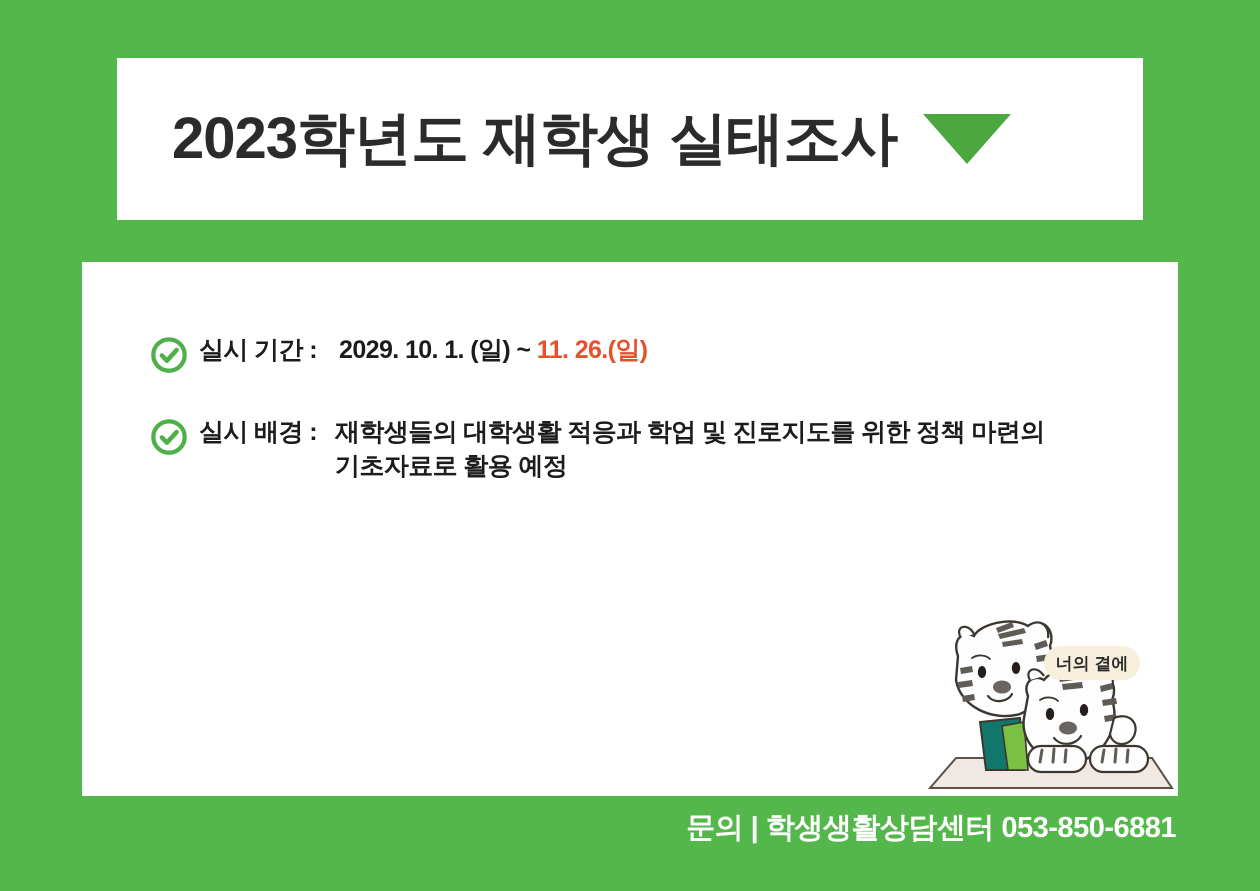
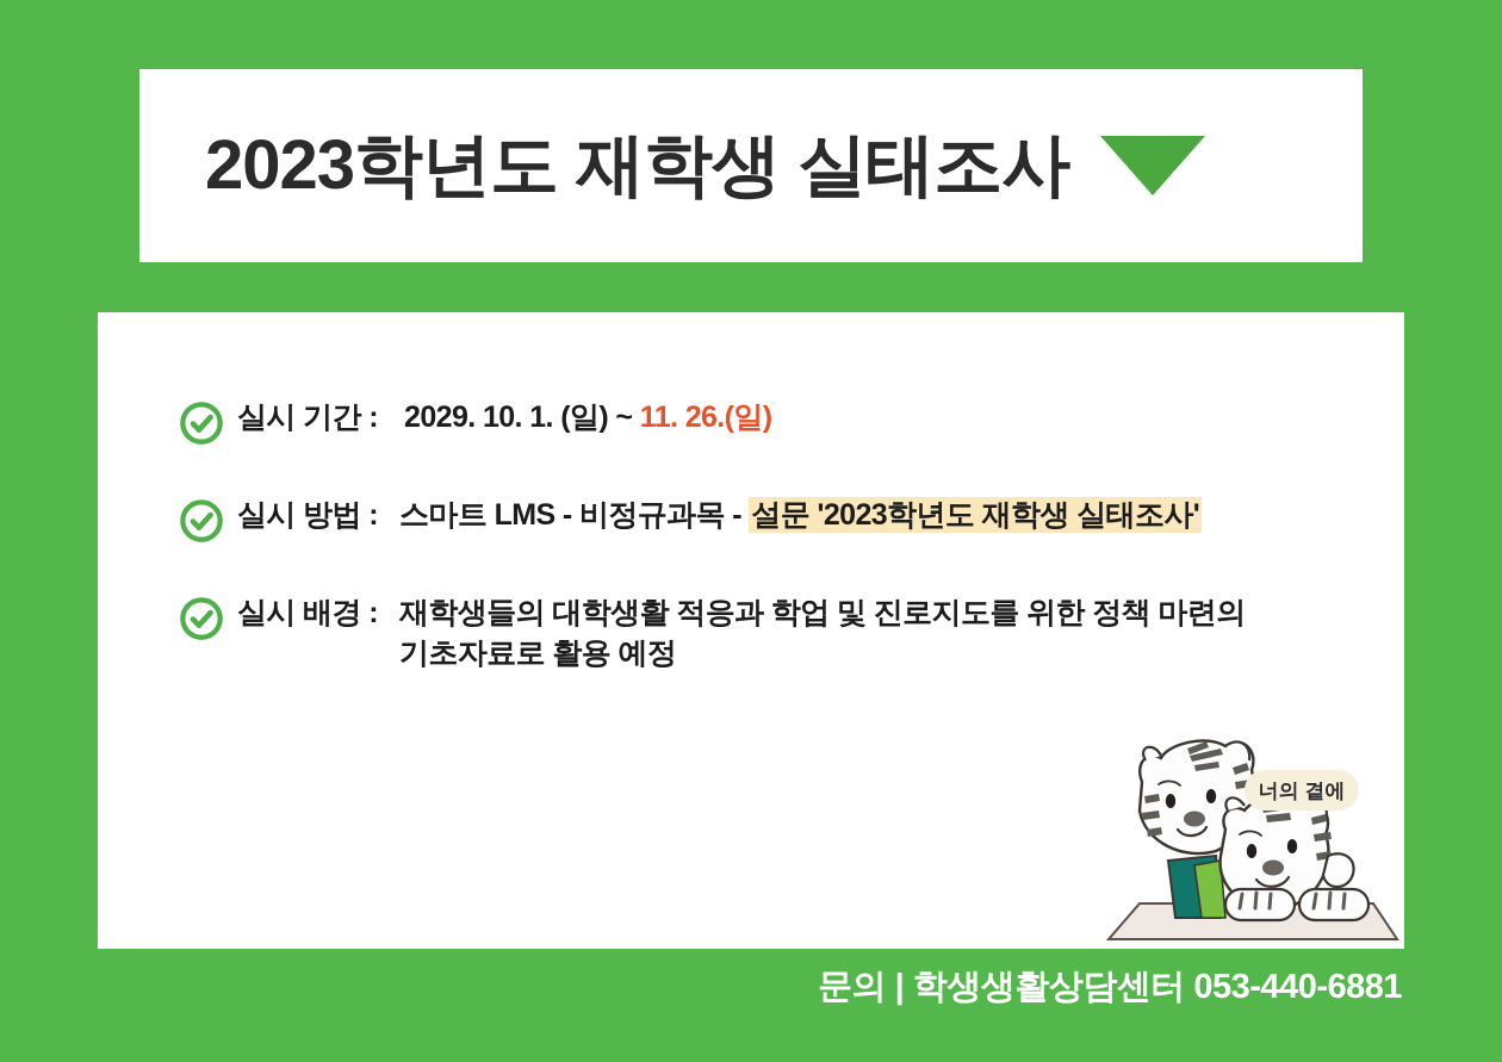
  2023학년도 재학생 실태조사
  실시 기간 :
  2029. 10. 1. (일) ~ 11. 26.(일)
+ 실시 방법 :
+ 스마트 LMS - 비정규과목 - 설문 '2023학년도 재학생 실태조사'
  실시 배경 :
  재학생들의 대학생활 적응과 학업 및 진로지도를 위한 정책 마련의
  기초자료로 활용 예정
  너의 곁에
- 문의 | 학생생활상담센터 053-850-6881
+ 문의 | 학생생활상담센터 053-440-6881
